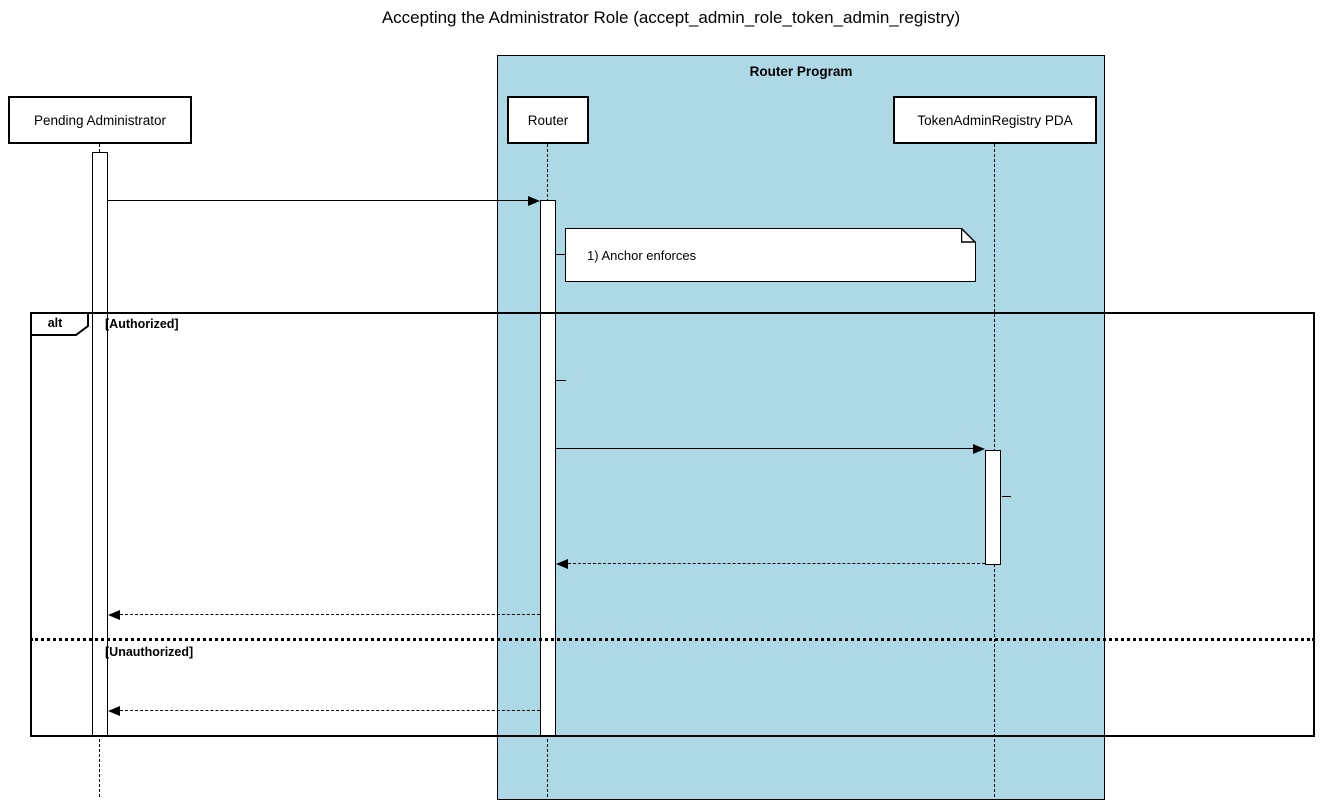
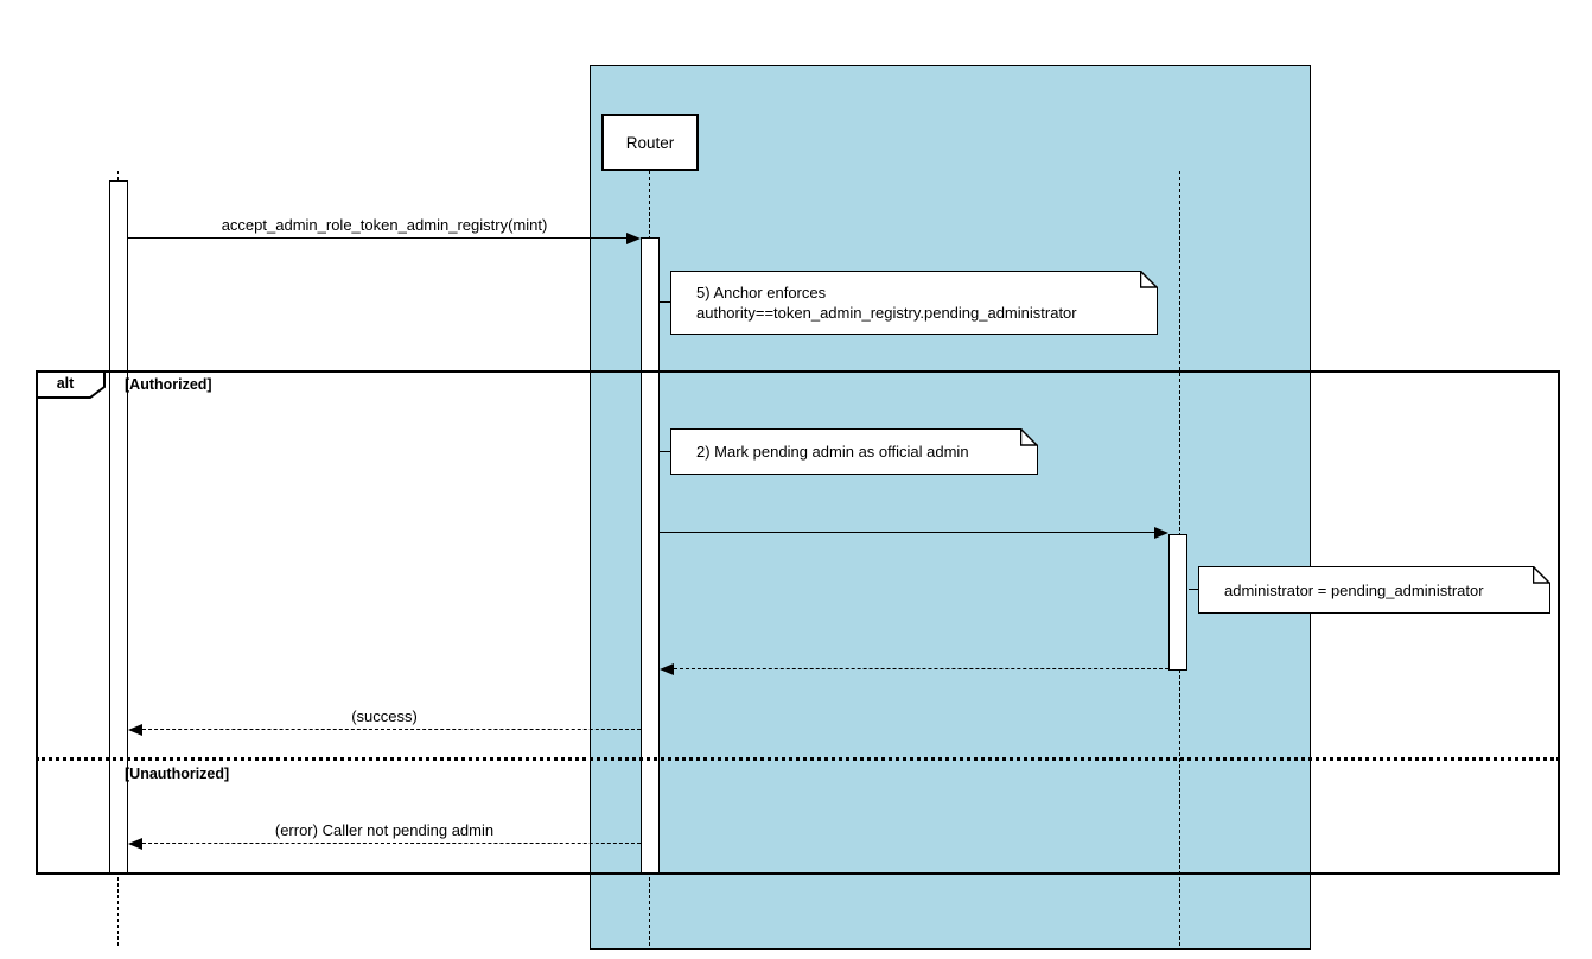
- Accepting the Administrator Role (accept_admin_role_token_admin_registry)
- Router Program
- Pending Administrator
  Router
- TokenAdminRegistry PDA
  alt
  [Authorized]
  [Unauthorized]
+ accept_admin_role_token_admin_registry(mint)
+ (success)
+ (error) Caller not pending admin
- 1) Anchor enforces
+ 5) Anchor enforces
+ authority==token_admin_registry.pending_administrator
+ 2) Mark pending admin as official admin
+ administrator = pending_administrator
